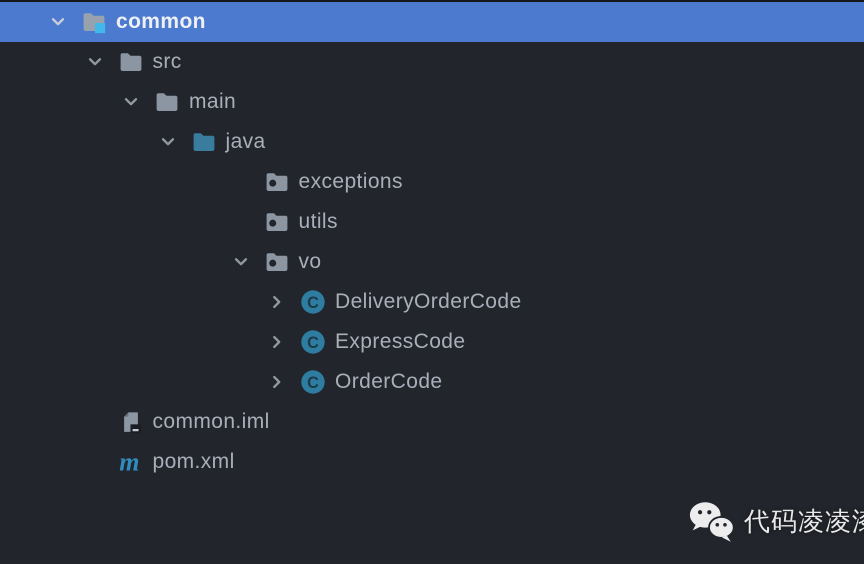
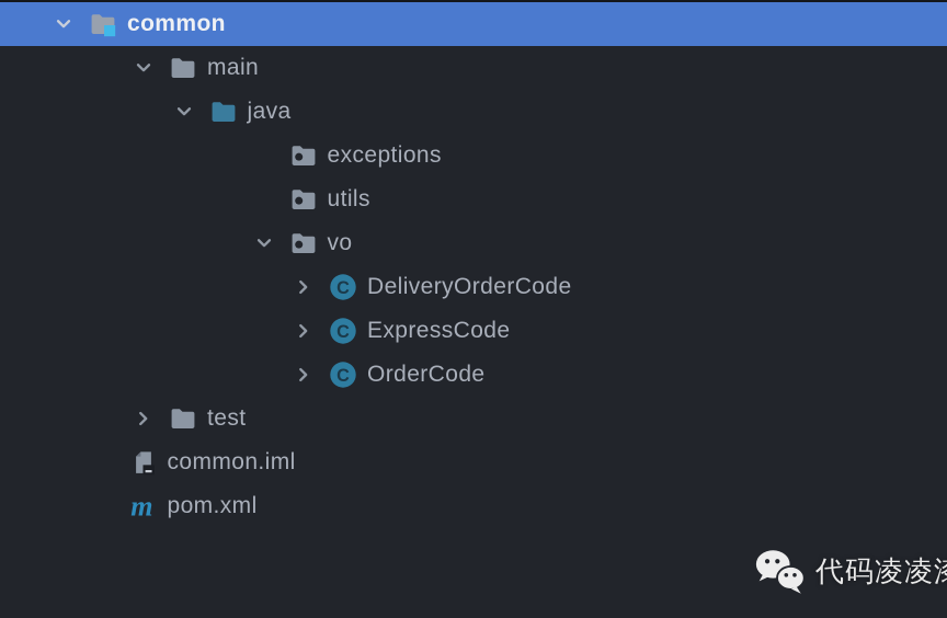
  common
- src
  main
  java
  exceptions
  utils
  vo
  DeliveryOrderCode
  ExpressCode
  OrderCode
+ test
  common.iml
  pom.xml
  代码凌凌
